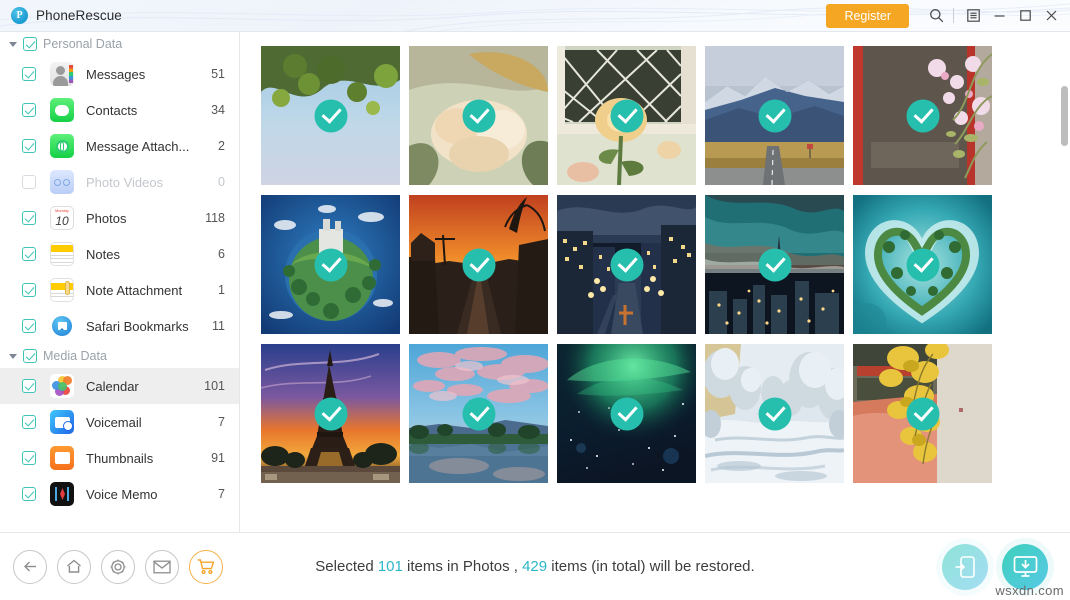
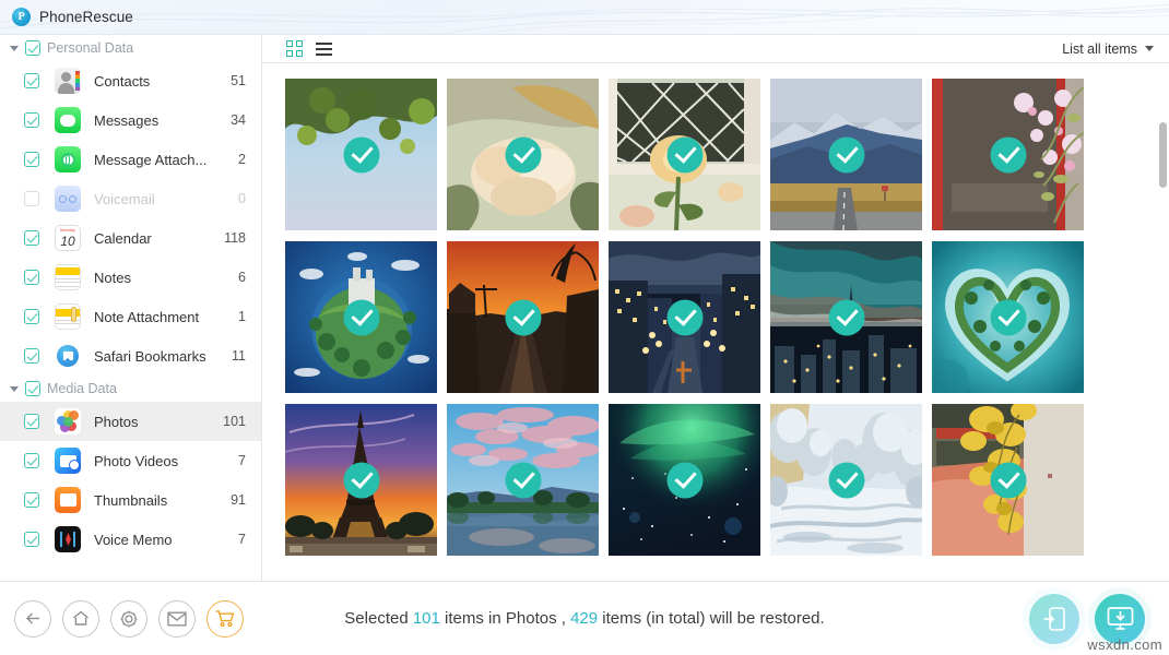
  P
  PhoneRescue
- Register
  Personal Data
- Messages
+ Contacts
  51
- Contacts
+ Messages
  34
  Message Attach...
  2
- Photo Videos
+ Voicemail
  0
  10
- Photos
+ Calendar
  118
  Notes
  6
  Note Attachment
  1
  Safari Bookmarks
  11
  Media Data
- Calendar
+ Photos
  101
- Voicemail
+ Photo Videos
  7
  Thumbnails
  91
  Voice Memo
  7
+ List all items
  Selected 101 items in Photos , 429 items (in total) will be restored.
  wsxdn.com
